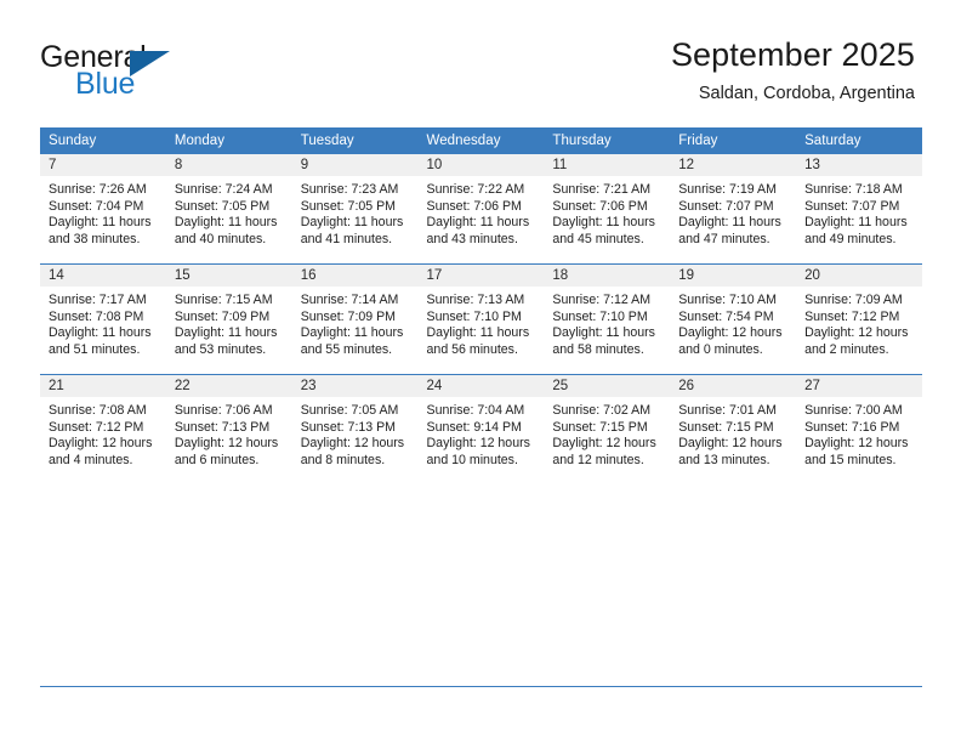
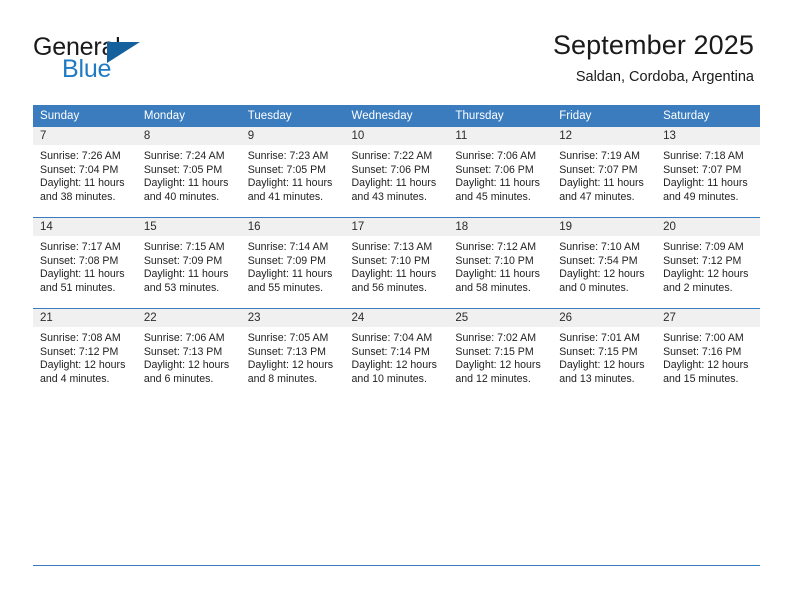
  General
  Blue
  September 2025
  Saldan, Cordoba, Argentina
  Sunday	Monday	Tuesday	Wednesday	Thursday	Friday	Saturday
- 7Sunrise: 7:26 AMSunset: 7:04 PMDaylight: 11 hoursand 38 minutes.	8Sunrise: 7:24 AMSunset: 7:05 PMDaylight: 11 hoursand 40 minutes.	9Sunrise: 7:23 AMSunset: 7:05 PMDaylight: 11 hoursand 41 minutes.	10Sunrise: 7:22 AMSunset: 7:06 PMDaylight: 11 hoursand 43 minutes.	11Sunrise: 7:21 AMSunset: 7:06 PMDaylight: 11 hoursand 45 minutes.	12Sunrise: 7:19 AMSunset: 7:07 PMDaylight: 11 hoursand 47 minutes.	13Sunrise: 7:18 AMSunset: 7:07 PMDaylight: 11 hoursand 49 minutes.
+ 7Sunrise: 7:26 AMSunset: 7:04 PMDaylight: 11 hoursand 38 minutes.	8Sunrise: 7:24 AMSunset: 7:05 PMDaylight: 11 hoursand 40 minutes.	9Sunrise: 7:23 AMSunset: 7:05 PMDaylight: 11 hoursand 41 minutes.	10Sunrise: 7:22 AMSunset: 7:06 PMDaylight: 11 hoursand 43 minutes.	11Sunrise: 7:06 AMSunset: 7:06 PMDaylight: 11 hoursand 45 minutes.	12Sunrise: 7:19 AMSunset: 7:07 PMDaylight: 11 hoursand 47 minutes.	13Sunrise: 7:18 AMSunset: 7:07 PMDaylight: 11 hoursand 49 minutes.
  14Sunrise: 7:17 AMSunset: 7:08 PMDaylight: 11 hoursand 51 minutes.	15Sunrise: 7:15 AMSunset: 7:09 PMDaylight: 11 hoursand 53 minutes.	16Sunrise: 7:14 AMSunset: 7:09 PMDaylight: 11 hoursand 55 minutes.	17Sunrise: 7:13 AMSunset: 7:10 PMDaylight: 11 hoursand 56 minutes.	18Sunrise: 7:12 AMSunset: 7:10 PMDaylight: 11 hoursand 58 minutes.	19Sunrise: 7:10 AMSunset: 7:54 PMDaylight: 12 hoursand 0 minutes.	20Sunrise: 7:09 AMSunset: 7:12 PMDaylight: 12 hoursand 2 minutes.
- 21Sunrise: 7:08 AMSunset: 7:12 PMDaylight: 12 hoursand 4 minutes.	22Sunrise: 7:06 AMSunset: 7:13 PMDaylight: 12 hoursand 6 minutes.	23Sunrise: 7:05 AMSunset: 7:13 PMDaylight: 12 hoursand 8 minutes.	24Sunrise: 7:04 AMSunset: 9:14 PMDaylight: 12 hoursand 10 minutes.	25Sunrise: 7:02 AMSunset: 7:15 PMDaylight: 12 hoursand 12 minutes.	26Sunrise: 7:01 AMSunset: 7:15 PMDaylight: 12 hoursand 13 minutes.	27Sunrise: 7:00 AMSunset: 7:16 PMDaylight: 12 hoursand 15 minutes.
+ 21Sunrise: 7:08 AMSunset: 7:12 PMDaylight: 12 hoursand 4 minutes.	22Sunrise: 7:06 AMSunset: 7:13 PMDaylight: 12 hoursand 6 minutes.	23Sunrise: 7:05 AMSunset: 7:13 PMDaylight: 12 hoursand 8 minutes.	24Sunrise: 7:04 AMSunset: 7:14 PMDaylight: 12 hoursand 10 minutes.	25Sunrise: 7:02 AMSunset: 7:15 PMDaylight: 12 hoursand 12 minutes.	26Sunrise: 7:01 AMSunset: 7:15 PMDaylight: 12 hoursand 13 minutes.	27Sunrise: 7:00 AMSunset: 7:16 PMDaylight: 12 hoursand 15 minutes.
